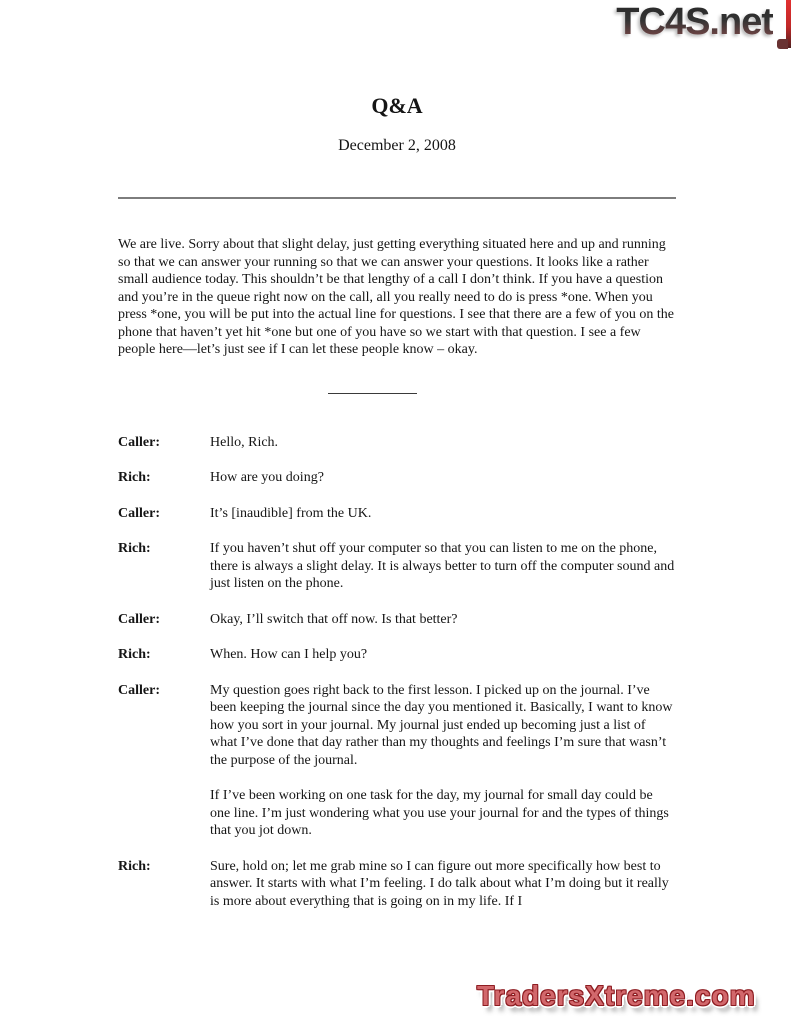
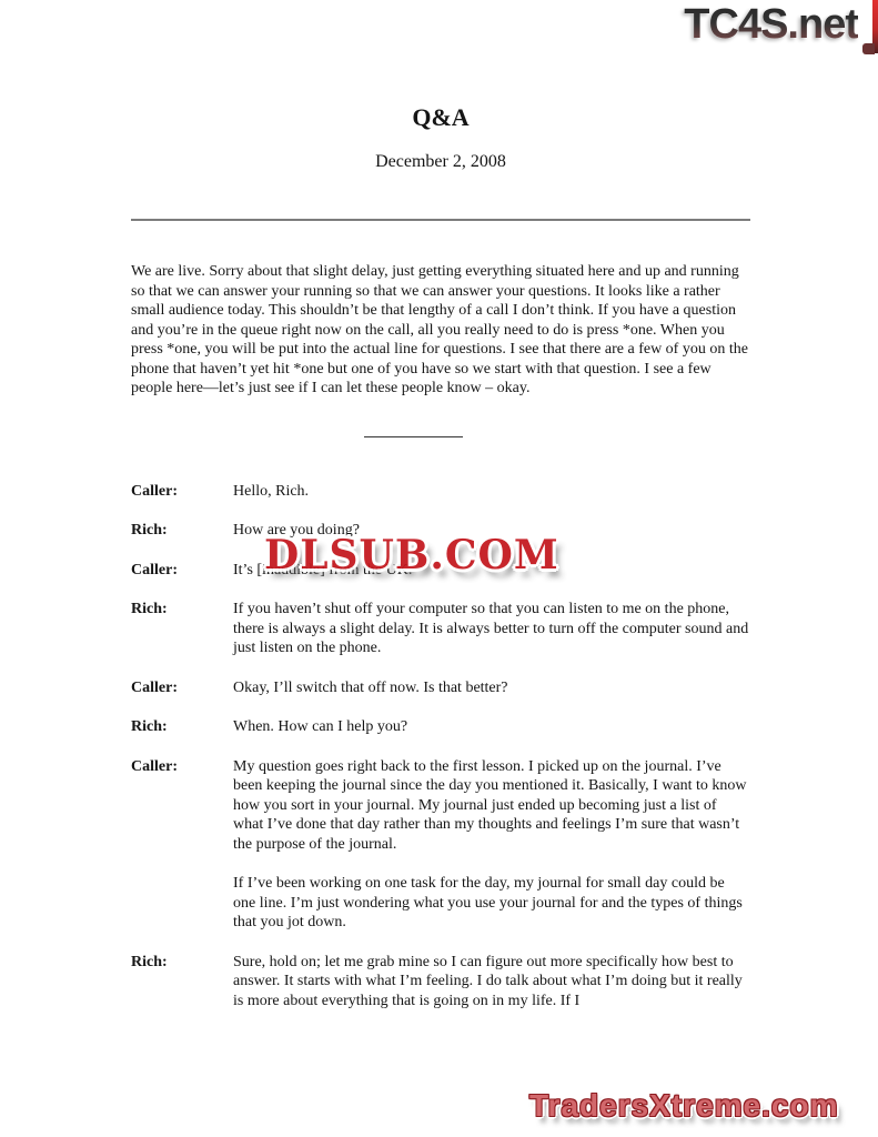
  TC4S.net
  Q&A
  December 2, 2008
  We are live. Sorry about that slight delay, just getting everything situated here and up and running so that we can answer your running so that we can answer your questions. It looks like a rather small audience today. This shouldn’t be that lengthy of a call I don’t think. If you have a question and you’re in the queue right now on the call, all you really need to do is press *one. When you press *one, you will be put into the actual line for questions. I see that there are a few of you on the phone that haven’t yet hit *one but one of you have so we start with that question. I see a few people here—let’s just see if I can let these people know – okay.
  Caller:
  Hello, Rich.
  Rich:
  How are you doing?
  Caller:
  It’s [inaudible] from the UK.
  Rich:
  If you haven’t shut off your computer so that you can listen to me on the phone, there is always a slight delay. It is always better to turn off the computer sound and just listen on the phone.
  Caller:
  Okay, I’ll switch that off now. Is that better?
  Rich:
  When. How can I help you?
  Caller:
  My question goes right back to the first lesson. I picked up on the journal. I’ve been keeping the journal since the day you mentioned it. Basically, I want to know how you sort in your journal. My journal just ended up becoming just a list of what I’ve done that day rather than my thoughts and feelings I’m sure that wasn’t the purpose of the journal.
  If I’ve been working on one task for the day, my journal for small day could be one line. I’m just wondering what you use your journal for and the types of things that you jot down.
  Rich:
  Sure, hold on; let me grab mine so I can figure out more specifically how best to answer. It starts with what I’m feeling. I do talk about what I’m doing but it really is more about everything that is going on in my life. If I
+ DLSUB.COM
  TradersXtreme.com
